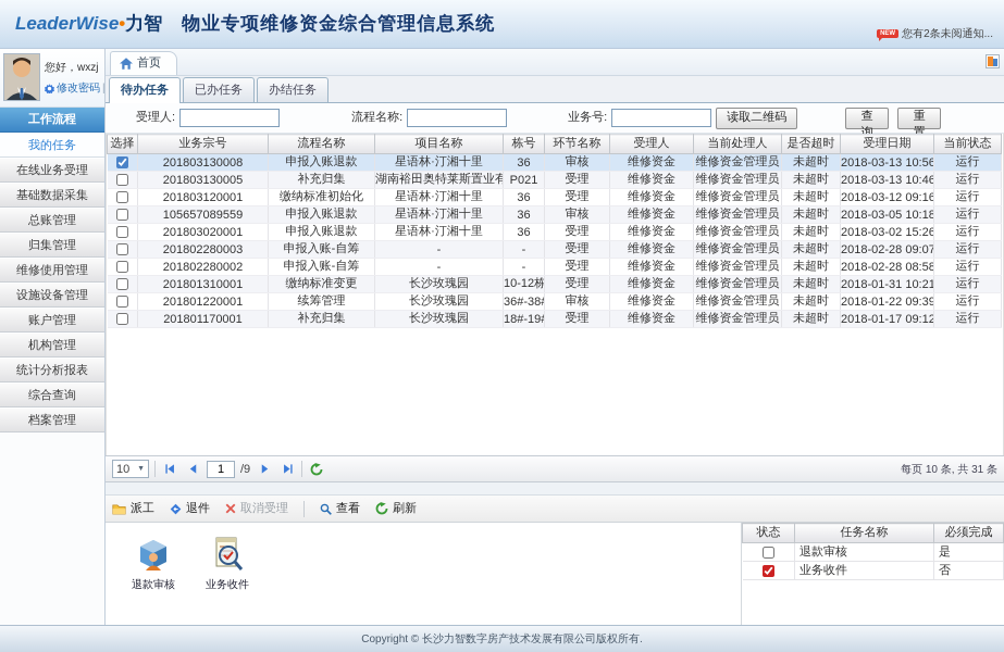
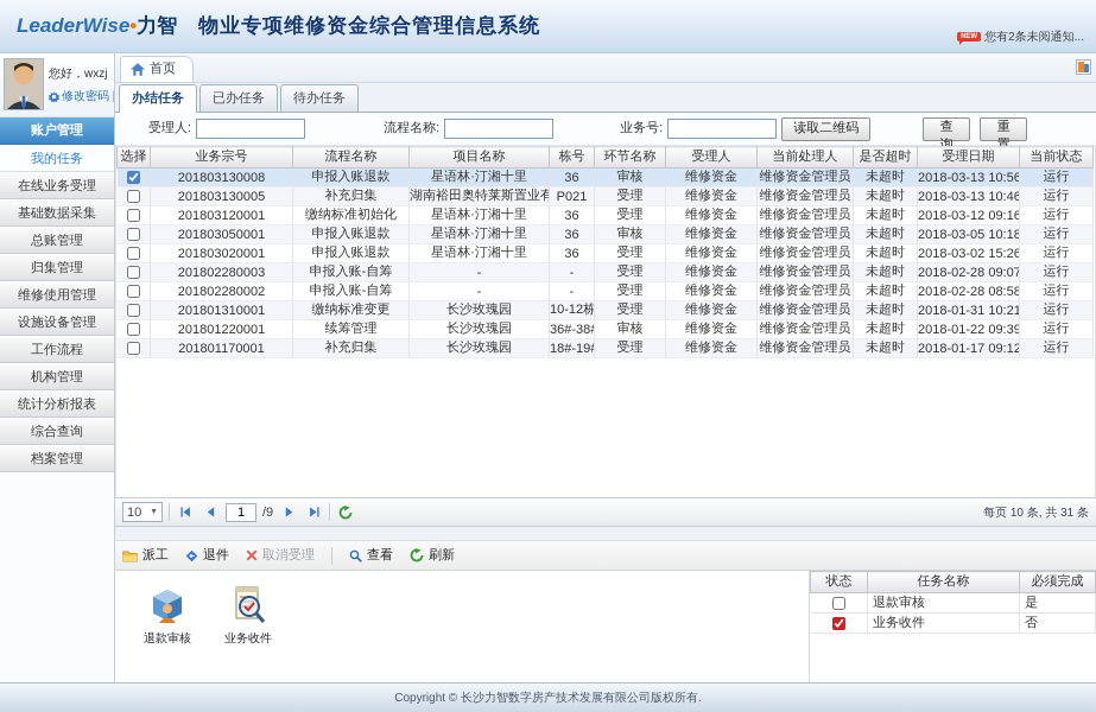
  LeaderWise•力智
  物业专项维修资金综合管理信息系统
  您有2条未阅通知...
  您好，wxzj
  修改密码
  |
- 工作流程
+ 账户管理
  我的任务
  在线业务受理
  基础数据采集
  总账管理
  归集管理
  维修使用管理
  设施设备管理
- 账户管理
+ 工作流程
  机构管理
  统计分析报表
  综合查询
  档案管理
  首页
- 待办任务
+ 办结任务
  已办任务
- 办结任务
+ 待办任务
  受理人:
  流程名称:
  业务号:
  读取二维码
  查询
  重置
  选择	业务宗号	流程名称	项目名称	栋号	环节名称	受理人	当前处理人	是否超时	受理日期	当前状态
  	201803130008	申报入账退款	星语林·汀湘十里	36	审核	维修资金	维修资金管理员	未超时	2018-03-13 10:56	运行
  	201803130005	补充归集	湖南裕田奥特莱斯置业有	P021	受理	维修资金	维修资金管理员	未超时	2018-03-13 10:46	运行
  	201803120001	缴纳标准初始化	星语林·汀湘十里	36	受理	维修资金	维修资金管理员	未超时	2018-03-12 09:16	运行
- 	105657089559	申报入账退款	星语林·汀湘十里	36	审核	维修资金	维修资金管理员	未超时	2018-03-05 10:18	运行
+ 	201803050001	申报入账退款	星语林·汀湘十里	36	审核	维修资金	维修资金管理员	未超时	2018-03-05 10:18	运行
  	201803020001	申报入账退款	星语林·汀湘十里	36	受理	维修资金	维修资金管理员	未超时	2018-03-02 15:26	运行
  	201802280003	申报入账-自筹	-	-	受理	维修资金	维修资金管理员	未超时	2018-02-28 09:07	运行
  	201802280002	申报入账-自筹	-	-	受理	维修资金	维修资金管理员	未超时	2018-02-28 08:58	运行
  	201801310001	缴纳标准变更	长沙玫瑰园	10-12栋	受理	维修资金	维修资金管理员	未超时	2018-01-31 10:21	运行
  	201801220001	续筹管理	长沙玫瑰园	36#-38#	审核	维修资金	维修资金管理员	未超时	2018-01-22 09:39	运行
  	201801170001	补充归集	长沙玫瑰园	18#-19#	受理	维修资金	维修资金管理员	未超时	2018-01-17 09:12	运行
  10
  1
  /9
  每页 10 条, 共 31 条
  派工
  退件
  取消受理
  查看
  刷新
  退款审核
  业务收件
  状态	任务名称	必须完成
  	退款审核	是
  	业务收件	否
  Copyright © 长沙力智数字房产技术发展有限公司版权所有.
